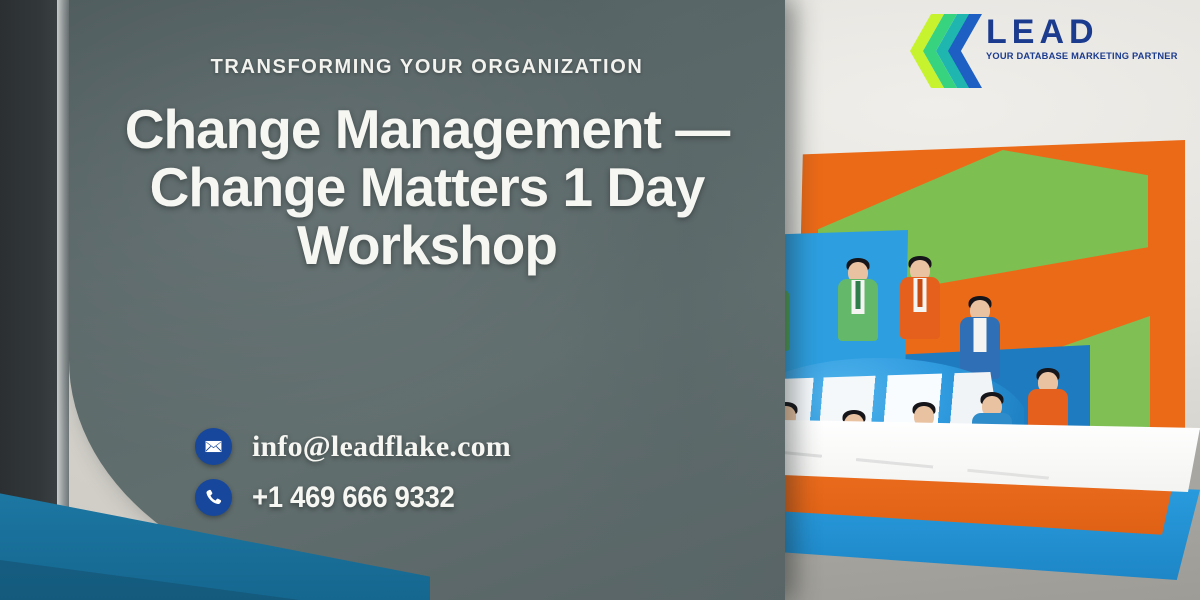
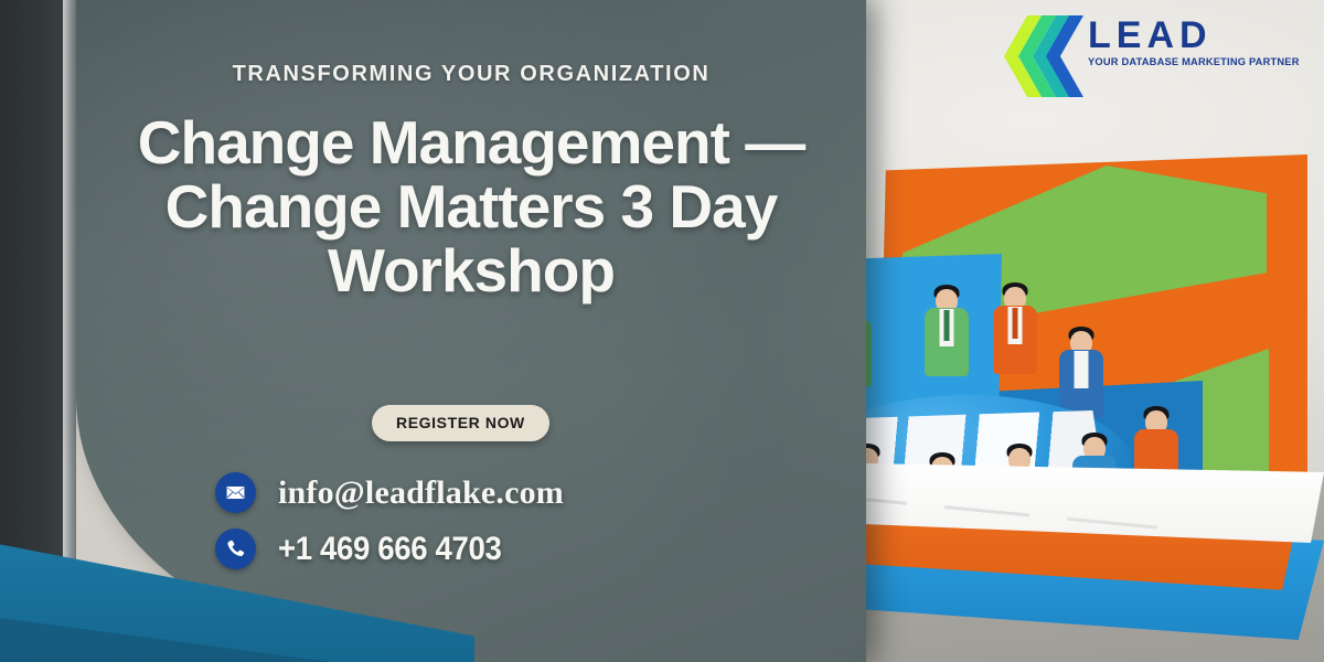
  TRANSFORMING YOUR ORGANIZATION
- Change Management — Change Matters 1 Day Workshop
+ Change Management — Change Matters 3 Day Workshop
+ REGISTER NOW
  info@leadflake.com
- +1 469 666 9332
+ +1 469 666 4703
  LEAD
  YOUR DATABASE MARKETING PARTNER
